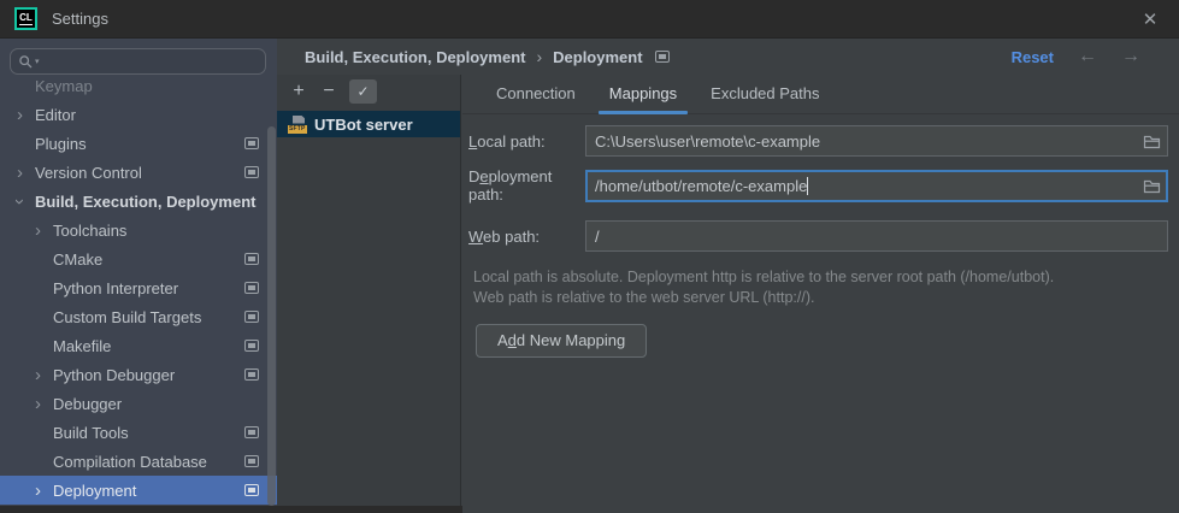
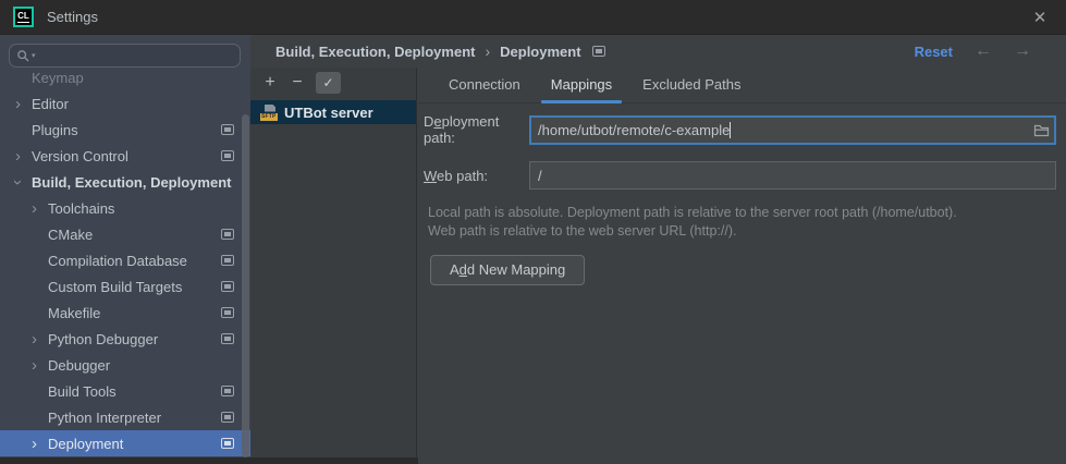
  CL
  Settings
  ✕
  Keymap
  ›
  Editor
  Plugins
  ›
  Version Control
  Build, Execution, Deployment
  ›
  Toolchains
  CMake
- Python Interpreter
+ Compilation Database
  Custom Build Targets
  Makefile
  ›
  Python Debugger
  ›
  Debugger
  Build Tools
- Compilation Database
+ Python Interpreter
  ›
  Deployment
  Build, Execution, Deployment
  ›
  Deployment
  Reset
  ←
  →
  +
  −
  ✓
  UTBot server
  Connection
  Mappings
  Excluded Paths
- Local path:
- C:\Users\user\remote\c-example
  Deployment path:
  /home/utbot/remote/c-example
  Web path:
  /
- Local path is absolute. Deployment http is relative to the server root path (/home/utbot).
+ Local path is absolute. Deployment path is relative to the server root path (/home/utbot).
  Web path is relative to the web server URL (http://).
  Add New Mapping
